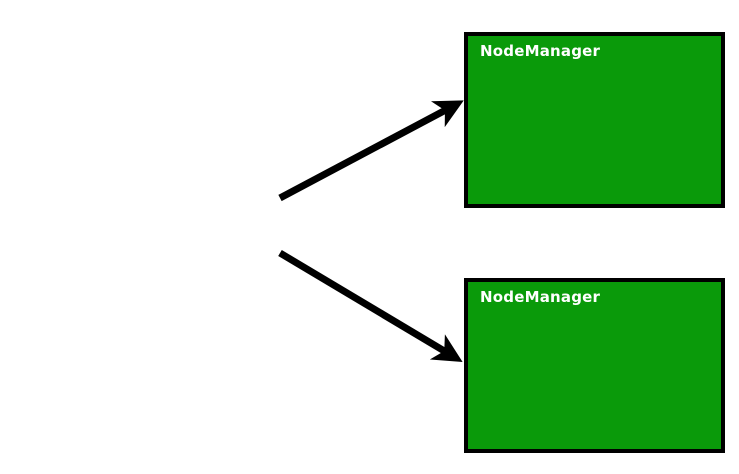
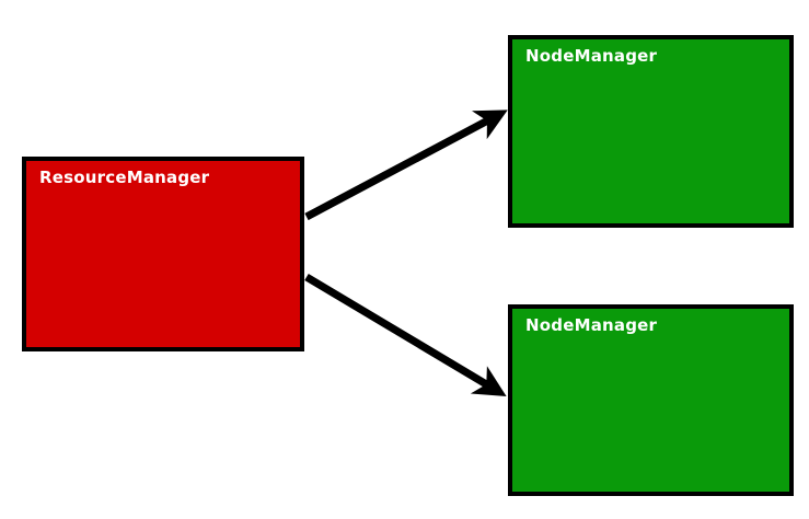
+ ResourceManager
  NodeManager
  NodeManager
